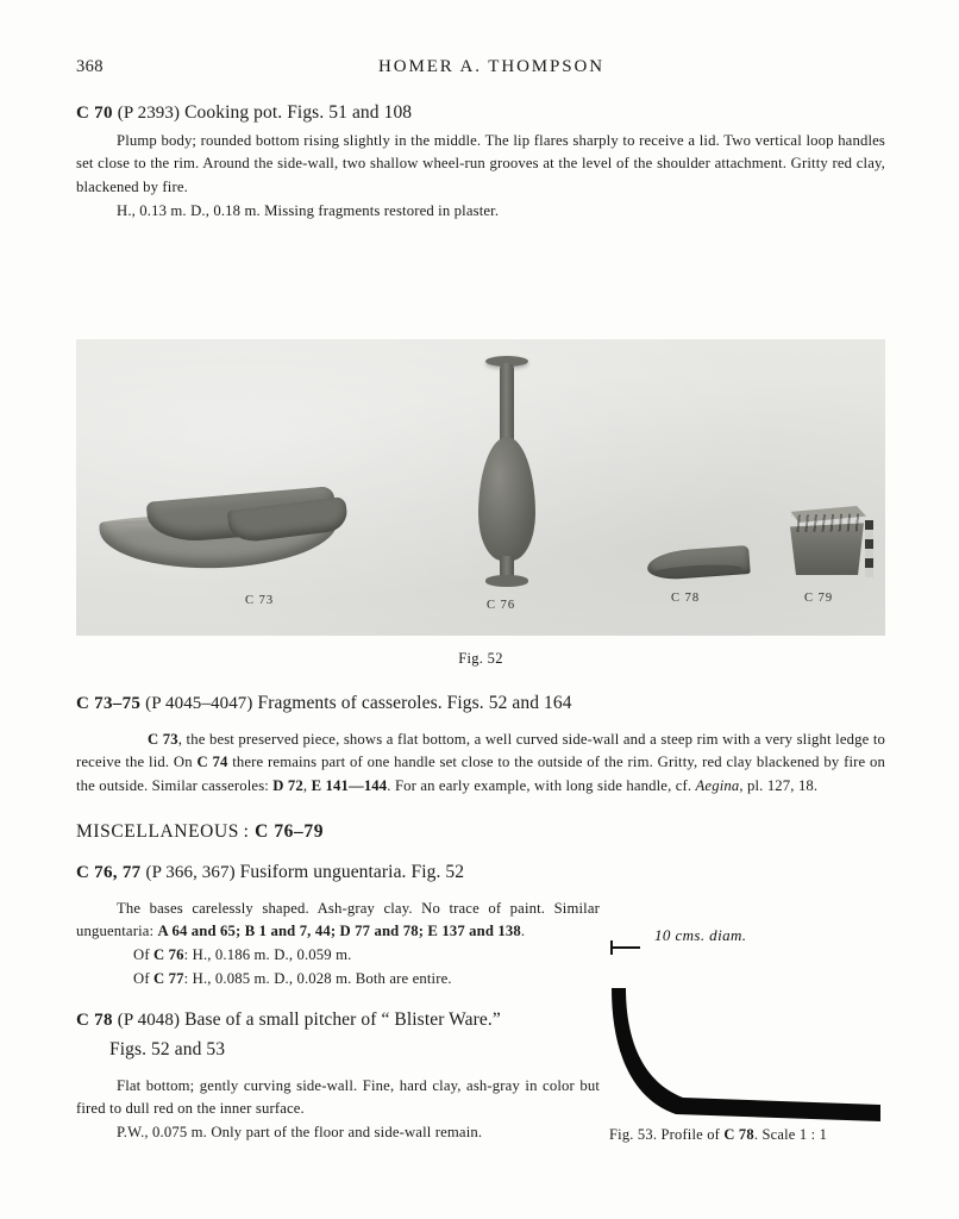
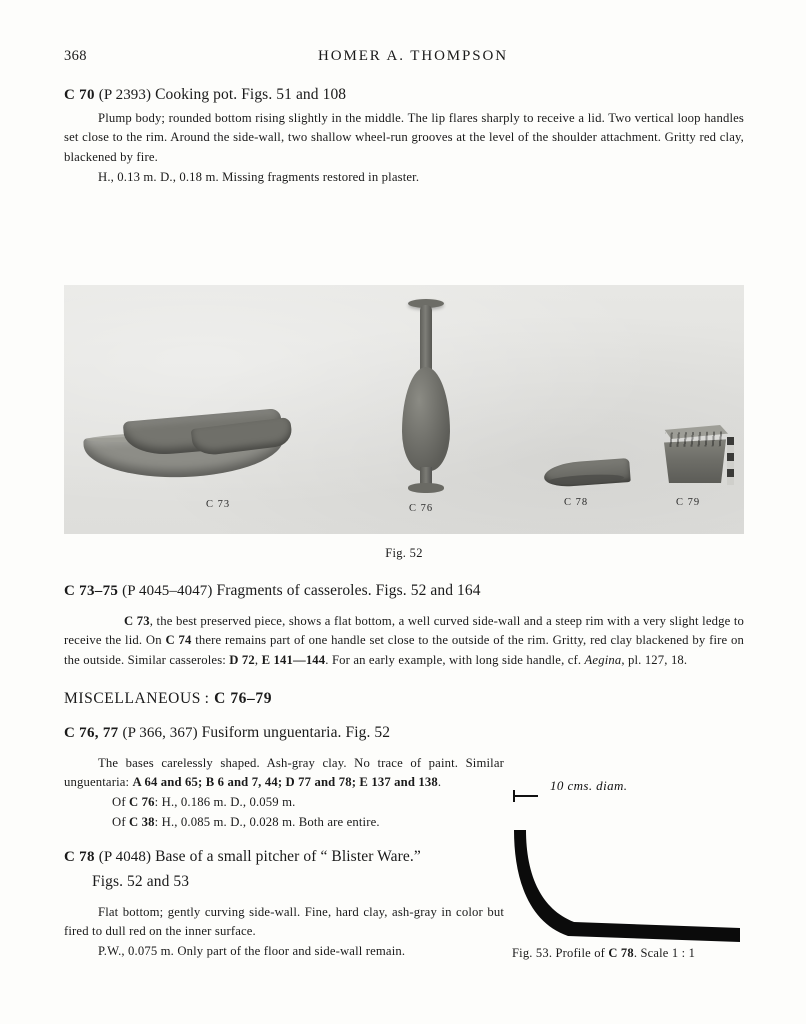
  368
  HOMER A. THOMPSON
  C 70 (P 2393) Cooking pot. Figs. 51 and 108
  Plump body; rounded bottom rising slightly in the middle. The lip flares sharply to receive a lid. Two vertical loop handles set close to the rim. Around the side-wall, two shallow wheel-run grooves at the level of the shoulder attachment. Gritty red clay, blackened by fire.
  H., 0.13 m. D., 0.18 m. Missing fragments restored in plaster.
  C 73
  C 76
  C 78
  C 79
  Fig. 52
  C 73–75 (P 4045–4047) Fragments of casseroles. Figs. 52 and 164
  C 73, the best preserved piece, shows a flat bottom, a well curved side-wall and a steep rim with a very slight ledge to receive the lid. On C 74 there remains part of one handle set close to the outside of the rim. Gritty, red clay blackened by fire on the outside. Similar casseroles: D 72, E 141—144. For an early example, with long side handle, cf. Aegina, pl. 127, 18.
  MISCELLANEOUS : C 76–79
  C 76, 77 (P 366, 367) Fusiform unguentaria. Fig. 52
- The bases carelessly shaped. Ash-gray clay. No trace of paint. Similar unguentaria: A 64 and 65; B 1 and 7, 44; D 77 and 78; E 137 and 138.
+ The bases carelessly shaped. Ash-gray clay. No trace of paint. Similar unguentaria: A 64 and 65; B 6 and 7, 44; D 77 and 78; E 137 and 138.
  Of C 76: H., 0.186 m. D., 0.059 m.
- Of C 77: H., 0.085 m. D., 0.028 m. Both are entire.
+ Of C 38: H., 0.085 m. D., 0.028 m. Both are entire.
  C 78 (P 4048) Base of a small pitcher of “ Blister Ware.”
  Figs. 52 and 53
  Flat bottom; gently curving side-wall. Fine, hard clay, ash-gray in color but fired to dull red on the inner surface.
  P.W., 0.075 m. Only part of the floor and side-wall remain.
  10 cms. diam.
  Fig. 53. Profile of C 78. Scale 1 : 1
